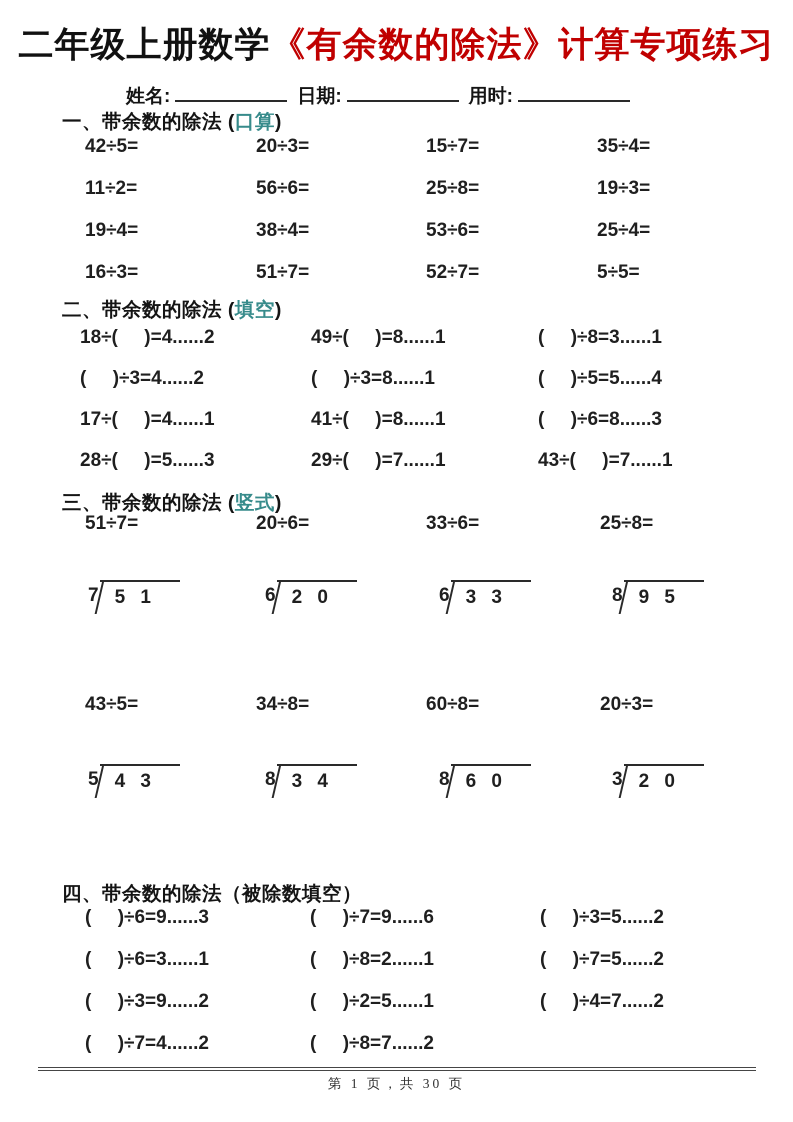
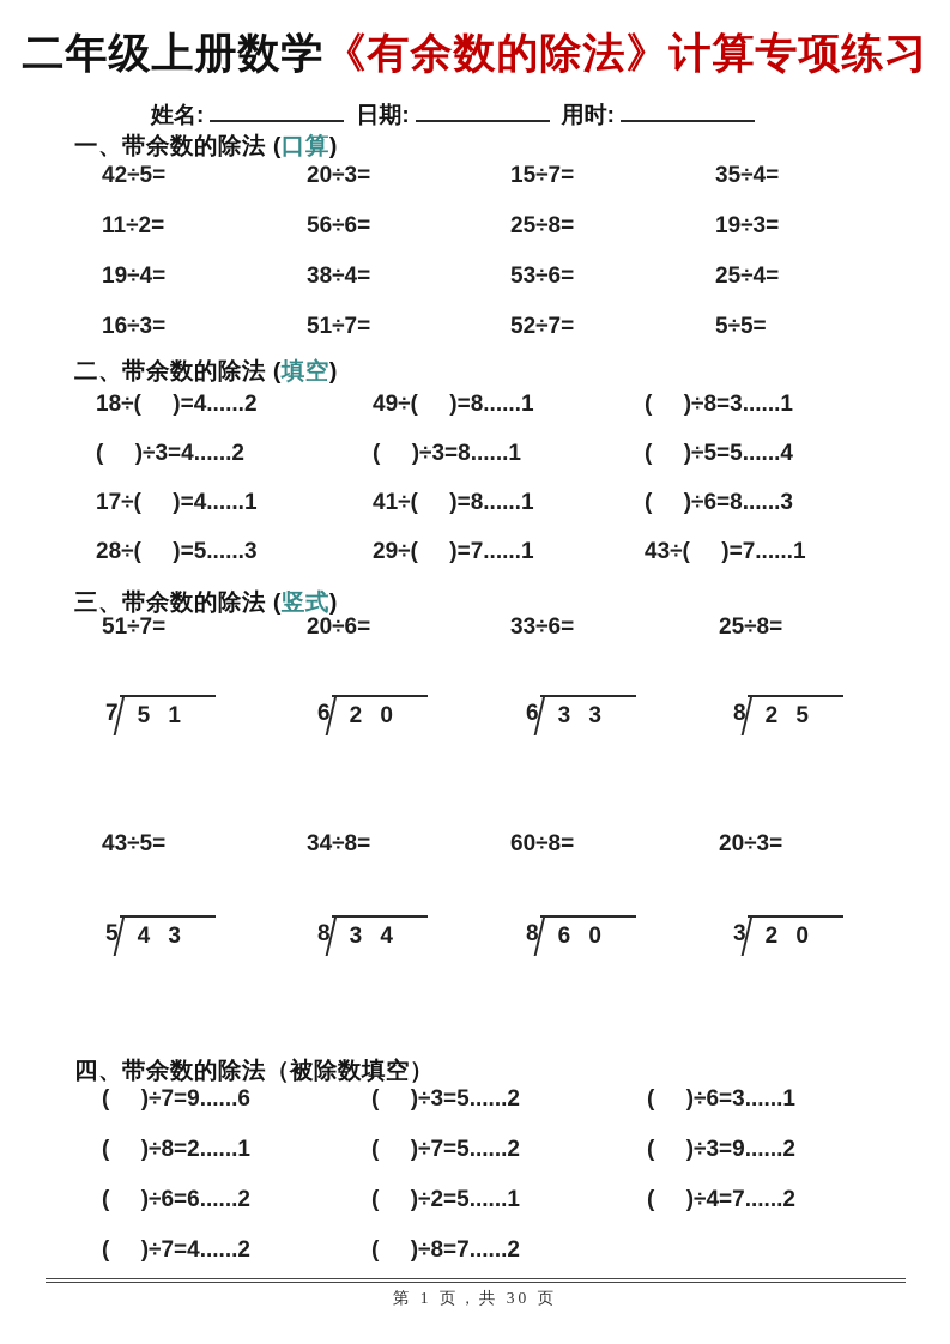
  二年级上册数学《有余数的除法》计算专项练习
  姓名: 日期: 用时:
  一、带余数的除法 (口算)
  42÷5=
  20÷3=
  15÷7=
  35÷4=
  11÷2=
  56÷6=
  25÷8=
  19÷3=
  19÷4=
  38÷4=
  53÷6=
  25÷4=
  16÷3=
  51÷7=
  52÷7=
  5÷5=
  二、带余数的除法 (填空)
  18÷( )=4......2
  49÷( )=8......1
  ( )÷8=3......1
  ( )÷3=4......2
  ( )÷3=8......1
  ( )÷5=5......4
  17÷( )=4......1
  41÷( )=8......1
  ( )÷6=8......3
  28÷( )=5......3
  29÷( )=7......1
  43÷( )=7......1
  三、带余数的除法 (竖式)
  51÷7=
  20÷6=
  33÷6=
  25÷8=
  7
  5 1
  6
  2 0
  6
  3 3
  8
- 9 5
+ 2 5
  43÷5=
  34÷8=
  60÷8=
  20÷3=
  5
  4 3
  8
  3 4
  8
  6 0
  3
  2 0
  四、带余数的除法（被除数填空）
- ( )÷6=9......3
  ( )÷7=9......6
  ( )÷3=5......2
  ( )÷6=3......1
  ( )÷8=2......1
  ( )÷7=5......2
  ( )÷3=9......2
+ ( )÷6=6......2
  ( )÷2=5......1
  ( )÷4=7......2
  ( )÷7=4......2
  ( )÷8=7......2
  第 1 页，共 30 页
